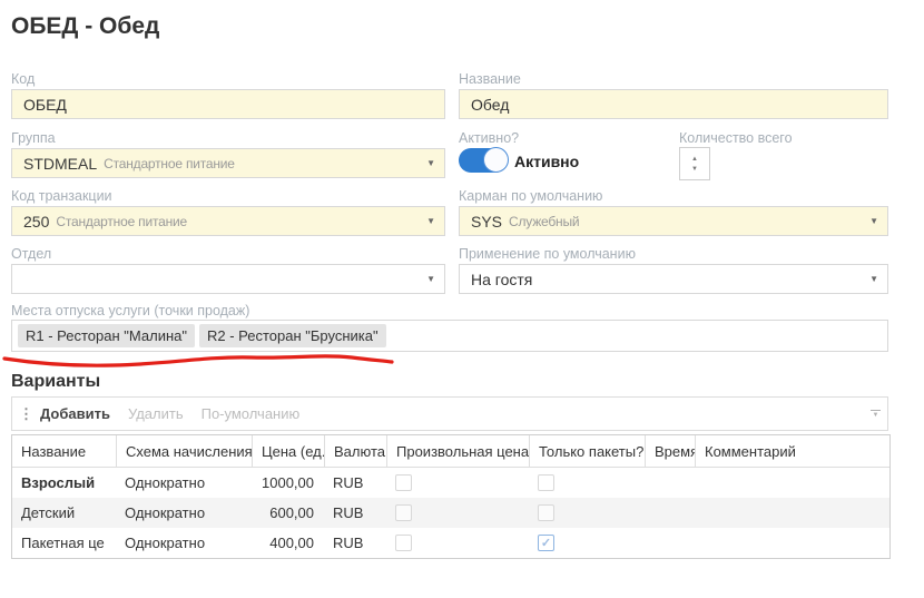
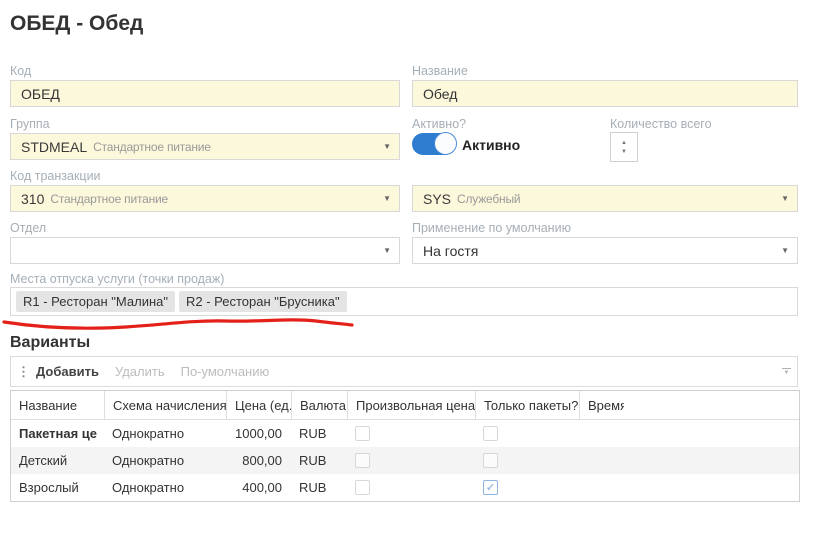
  ОБЕД - Обед
  Код
  ОБЕД
  Название
  Обед
  Группа
  STDMEAL
  Стандартное питание
  ▼
  Активно?
  Активно
  Количество всего
  Код транзакции
- 250
+ 310
  Стандартное питание
  ▼
- Карман по умолчанию
  SYS
  Служебный
  ▼
  Отдел
  ▼
  Применение по умолчанию
  На гостя
  ▼
  Места отпуска услуги (точки продаж)
  R1 - Ресторан "Малина"
  R2 - Ресторан "Брусника"
  Варианты
  ⋮
  Добавить
  Удалить
  По-умолчанию
  Название
  Схема начисления
  Цена (ед.
  Валюта
  Произвольная цена
  Только пакеты?
  Время
- Комментарий
- Взрослый
+ Пакетная це
  Однократно
  1000,00
  RUB
  Детский
  Однократно
- 600,00
+ 800,00
  RUB
- Пакетная це
+ Взрослый
  Однократно
  400,00
  RUB
